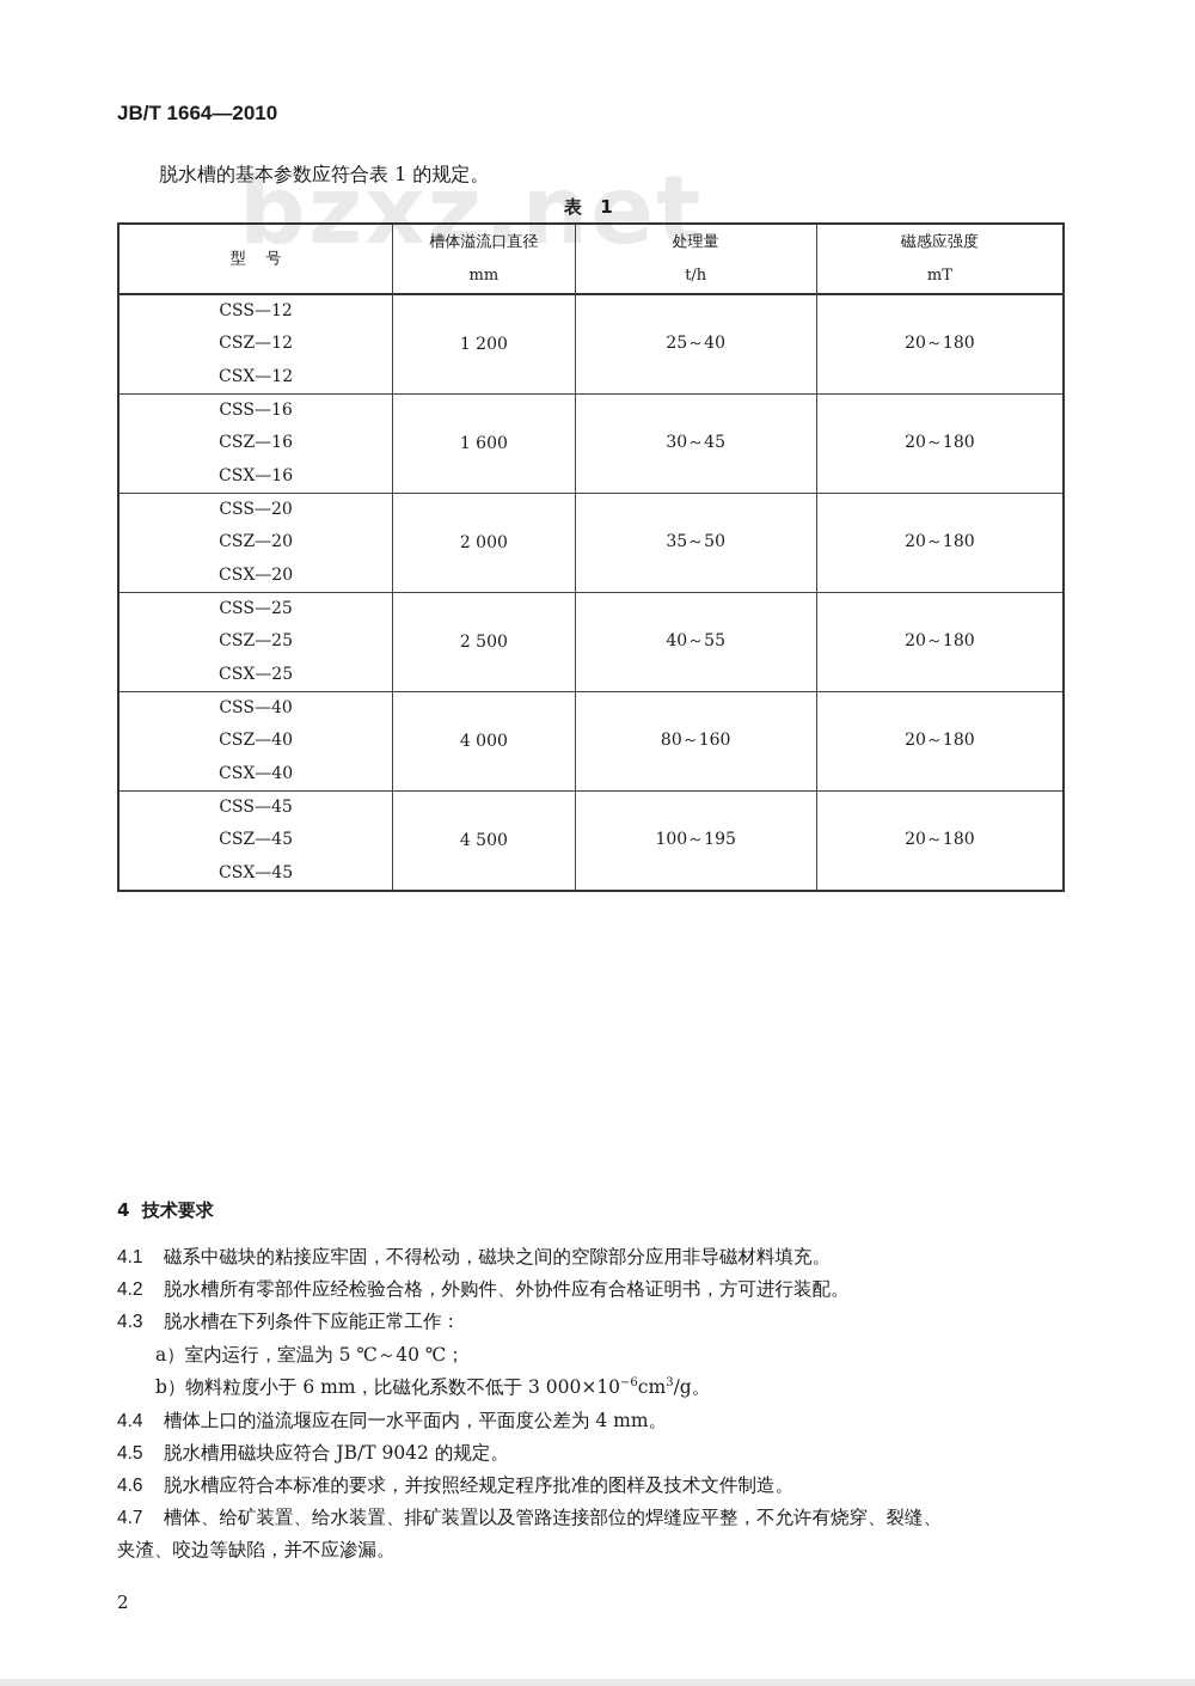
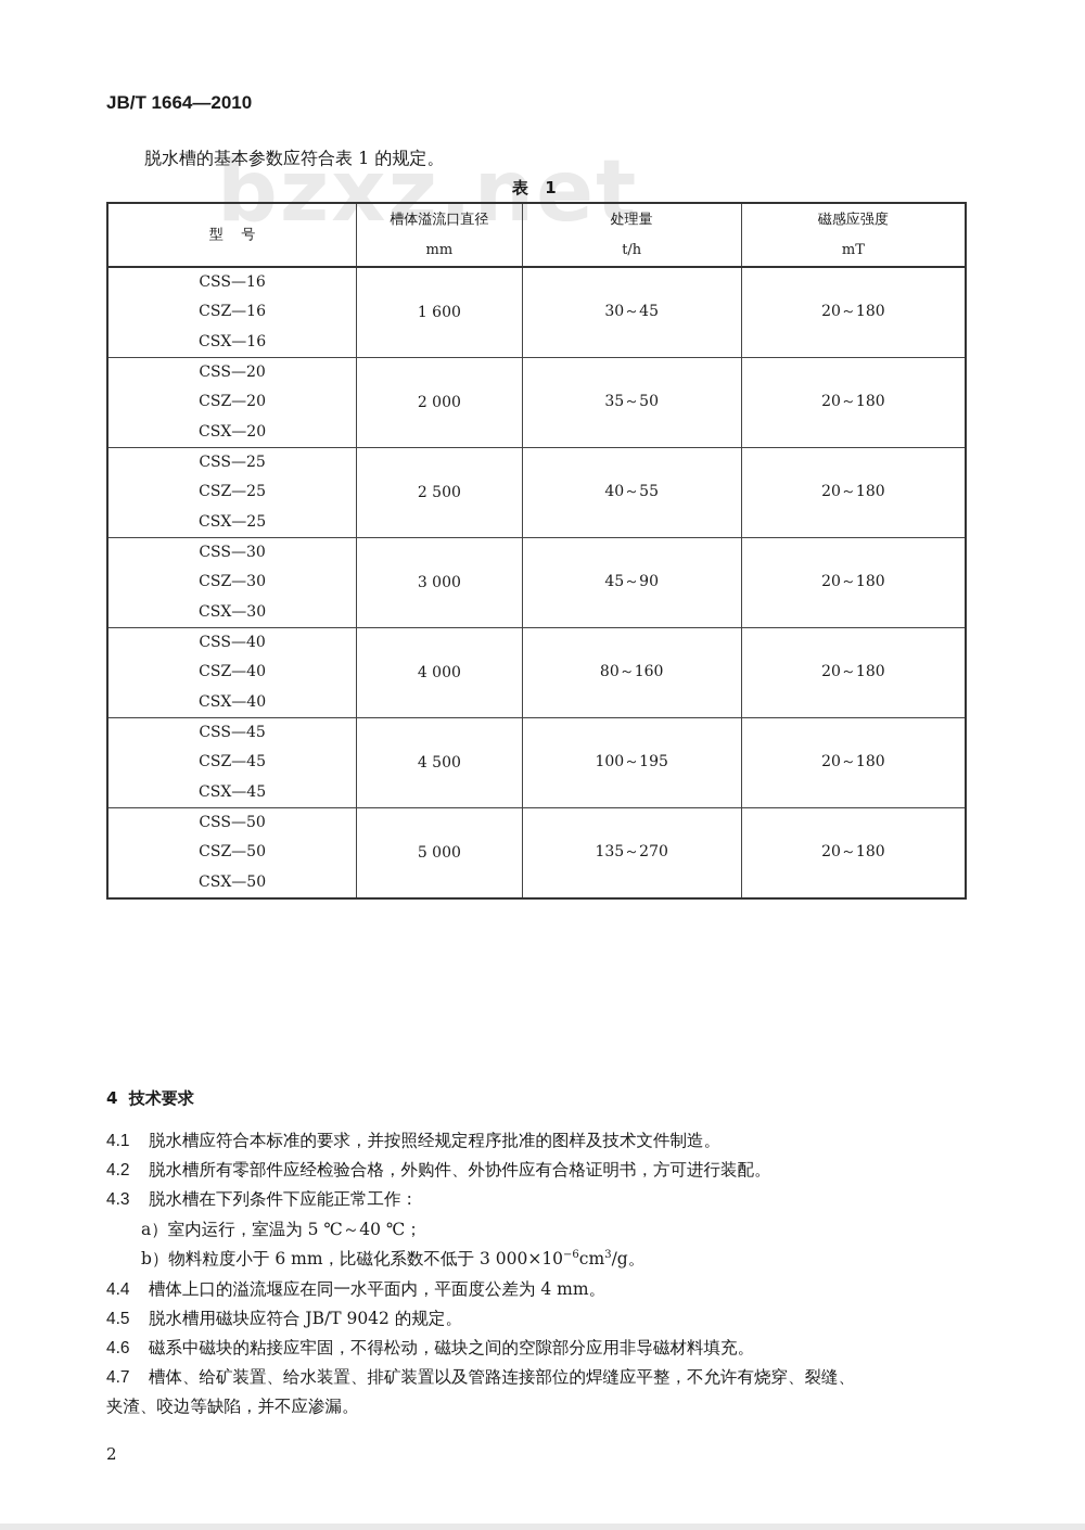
  bzxz.net
  JB/T 1664—2010
  脱水槽的基本参数应符合表 1 的规定。
  表 1
  型 号	槽体溢流口直径 mm	处理量 t/h	磁感应强度 mT
- CSS—12 CSZ—12 CSX—12	1 200	25～40	20～180
  CSS—16 CSZ—16 CSX—16	1 600	30～45	20～180
  CSS—20 CSZ—20 CSX—20	2 000	35～50	20～180
  CSS—25 CSZ—25 CSX—25	2 500	40～55	20～180
+ CSS—30 CSZ—30 CSX—30	3 000	45～90	20～180
  CSS—40 CSZ—40 CSX—40	4 000	80～160	20～180
  CSS—45 CSZ—45 CSX—45	4 500	100～195	20～180
+ CSS—50 CSZ—50 CSX—50	5 000	135～270	20～180
  4 技术要求
- 4.1 磁系中磁块的粘接应牢固，不得松动，磁块之间的空隙部分应用非导磁材料填充。
+ 4.1 脱水槽应符合本标准的要求，并按照经规定程序批准的图样及技术文件制造。
  4.2 脱水槽所有零部件应经检验合格，外购件、外协件应有合格证明书，方可进行装配。
  4.3 脱水槽在下列条件下应能正常工作：
  a）室内运行，室温为 5 ℃～40 ℃；
  b）物料粒度小于 6 mm，比磁化系数不低于 3 000×10−6cm3/g。
  4.4 槽体上口的溢流堰应在同一水平面内，平面度公差为 4 mm。
  4.5 脱水槽用磁块应符合 JB/T 9042 的规定。
- 4.6 脱水槽应符合本标准的要求，并按照经规定程序批准的图样及技术文件制造。
+ 4.6 磁系中磁块的粘接应牢固，不得松动，磁块之间的空隙部分应用非导磁材料填充。
  4.7 槽体、给矿装置、给水装置、排矿装置以及管路连接部位的焊缝应平整，不允许有烧穿、裂缝、
  夹渣、咬边等缺陷，并不应渗漏。
  2
